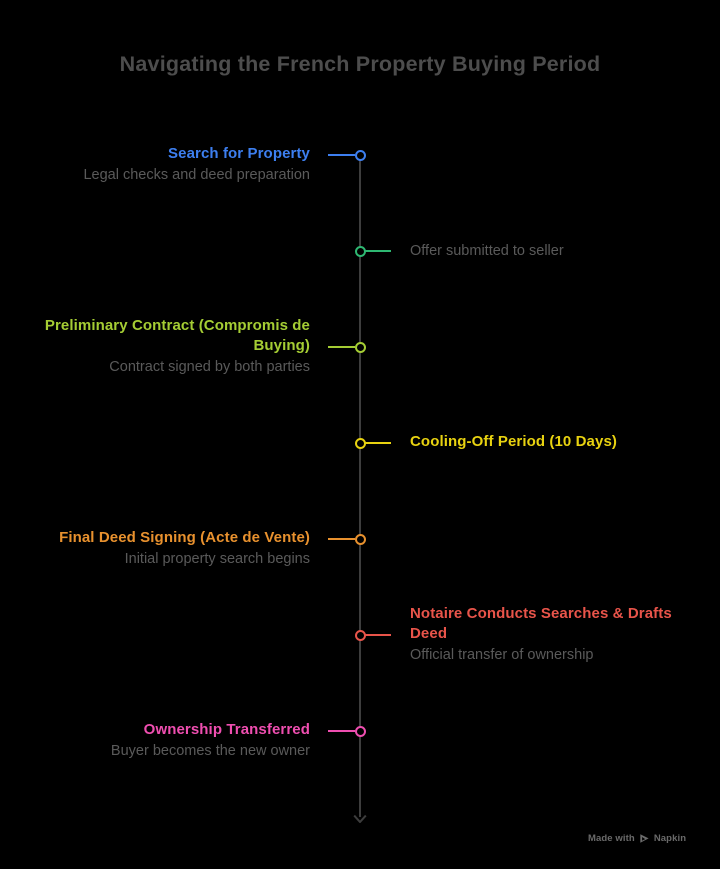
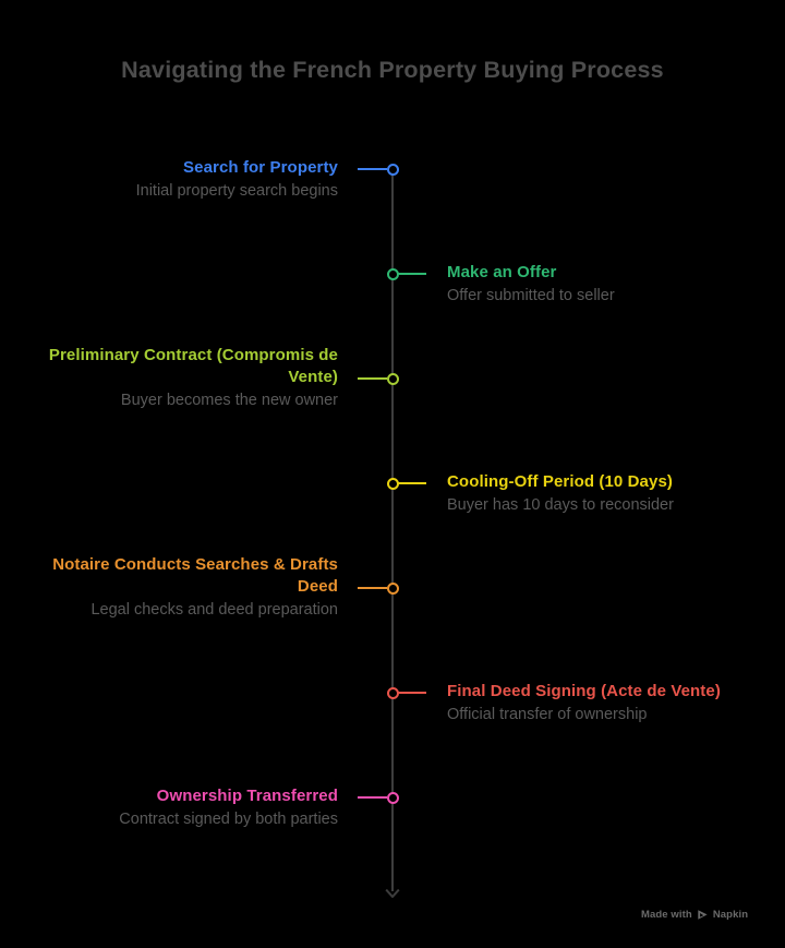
- Navigating the French Property Buying Period
+ Navigating the French Property Buying Process
  Search for Property
- Legal checks and deed preparation
+ Initial property search begins
+ Make an Offer
  Offer submitted to seller
- Preliminary Contract (Compromis de Buying)
+ Preliminary Contract (Compromis de Vente)
- Contract signed by both parties
+ Buyer becomes the new owner
  Cooling-Off Period (10 Days)
+ Buyer has 10 days to reconsider
- Final Deed Signing (Acte de Vente)
+ Notaire Conducts Searches & Drafts Deed
- Initial property search begins
+ Legal checks and deed preparation
- Notaire Conducts Searches & Drafts Deed
+ Final Deed Signing (Acte de Vente)
  Official transfer of ownership
  Ownership Transferred
- Buyer becomes the new owner
+ Contract signed by both parties
  Made with
  Napkin
